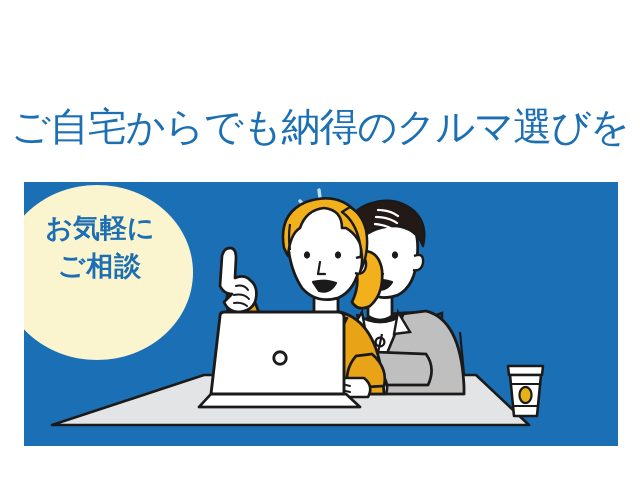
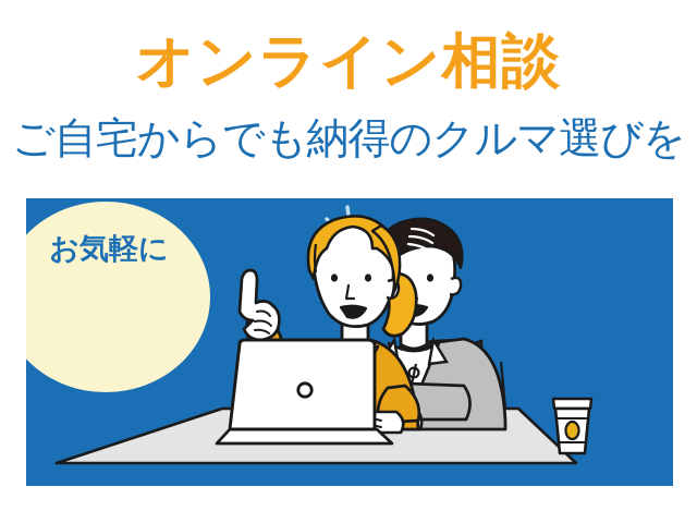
+ オンライン相談
  ご自宅からでも納得のクルマ選びを
  お気軽に
- ご相談
